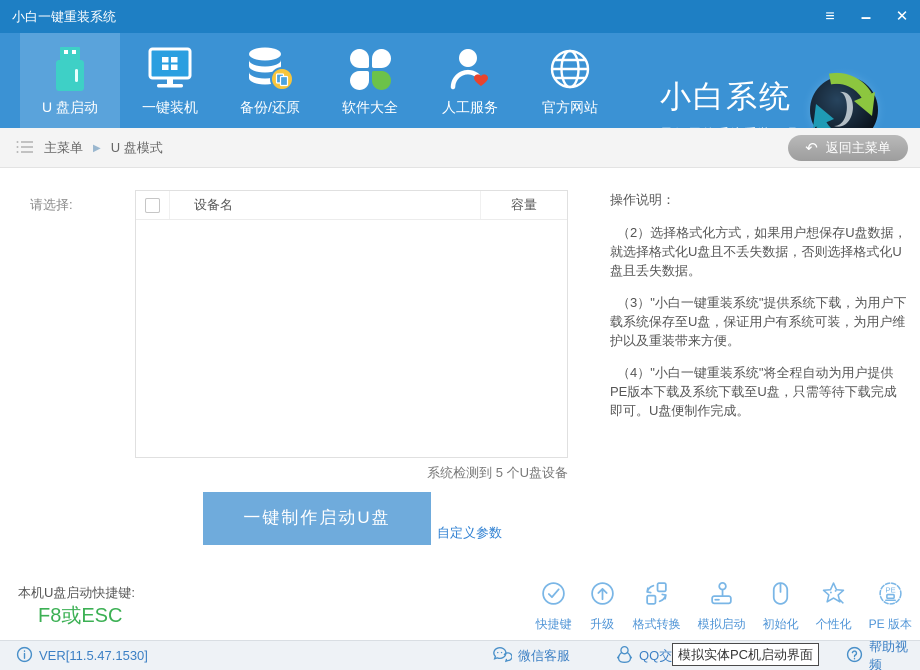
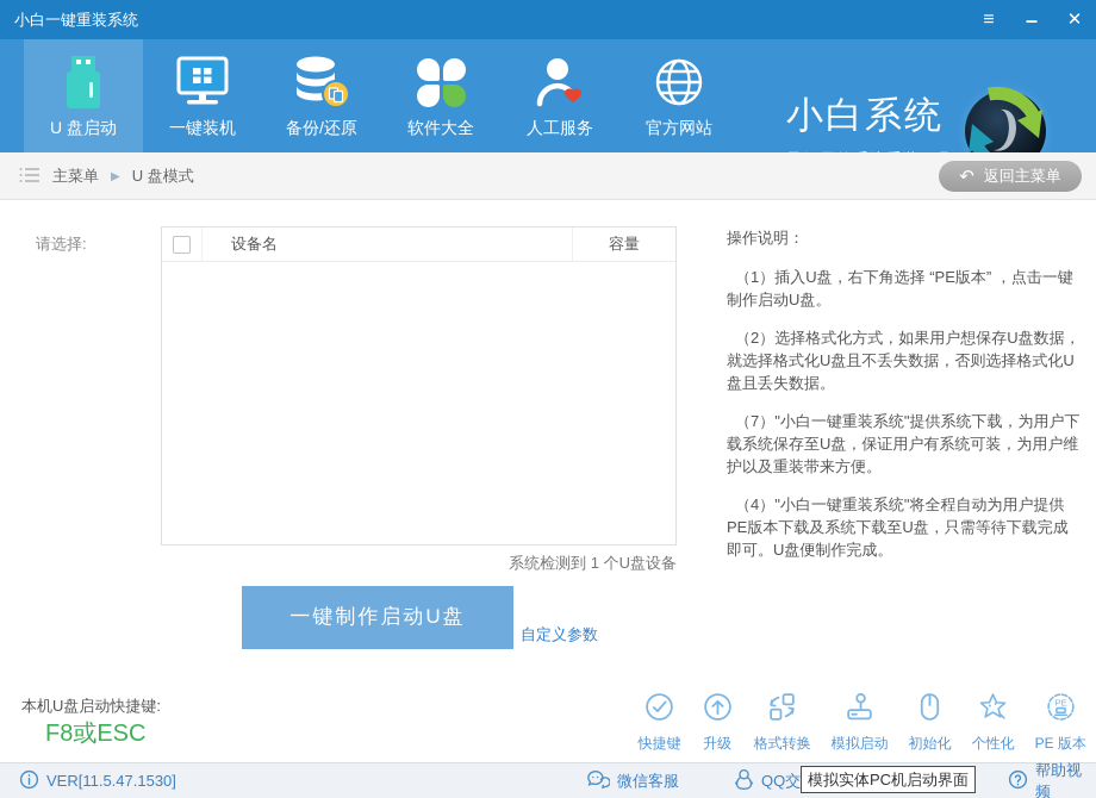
  小白一键重装系统
  ≡
  –
  ✕
  U 盘启动
  一键装机
  备份/还原
  软件大全
  人工服务
  官方网站
  小白系统
  主菜单
  ▶
  U 盘模式
  ↶
  返回主菜单
  请选择:
  设备名
  容量
- 系统检测到 5 个U盘设备
+ 系统检测到 1 个U盘设备
  一键制作启动U盘
  自定义参数
  操作说明：
+ （1）插入U盘，右下角选择 “PE版本” ，点击一键制作启动U盘。
  （2）选择格式化方式，如果用户想保存U盘数据，就选择格式化U盘且不丢失数据，否则选择格式化U盘且丢失数据。
- （3）"小白一键重装系统"提供系统下载，为用户下载系统保存至U盘，保证用户有系统可装，为用户维护以及重装带来方便。
+ （7）"小白一键重装系统"提供系统下载，为用户下载系统保存至U盘，保证用户有系统可装，为用户维护以及重装带来方便。
  （4）"小白一键重装系统"将全程自动为用户提供PE版本下载及系统下载至U盘，只需等待下载完成即可。U盘便制作完成。
  本机U盘启动快捷键:
  F8或ESC
  快捷键
  升级
  格式转换
  模拟启动
  初始化
  个性化
  PE
  PE 版本
  VER[11.5.47.1530]
  微信客服
  模拟实体PC机启动界面
  帮助视频
